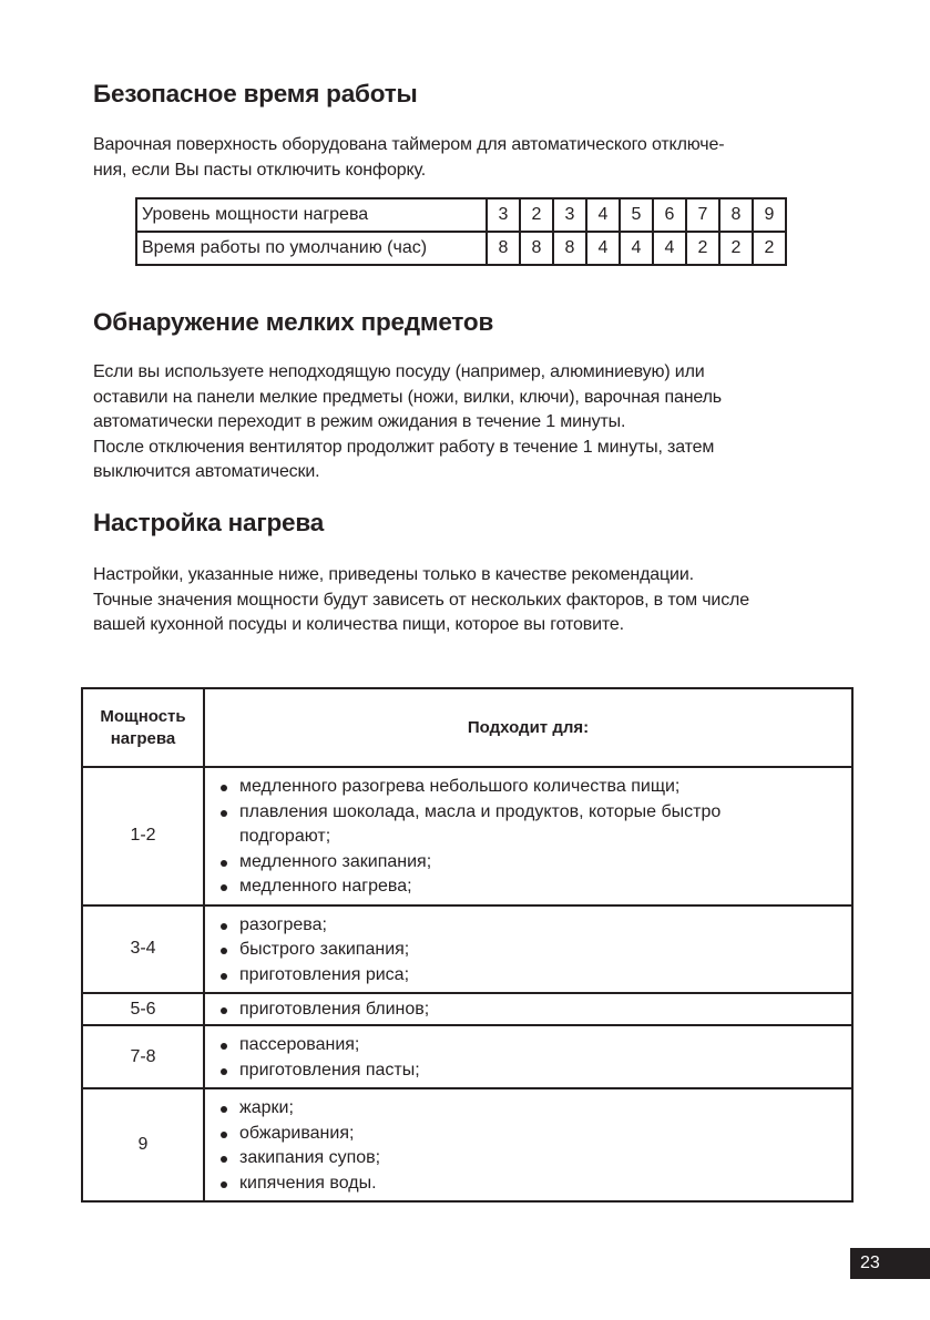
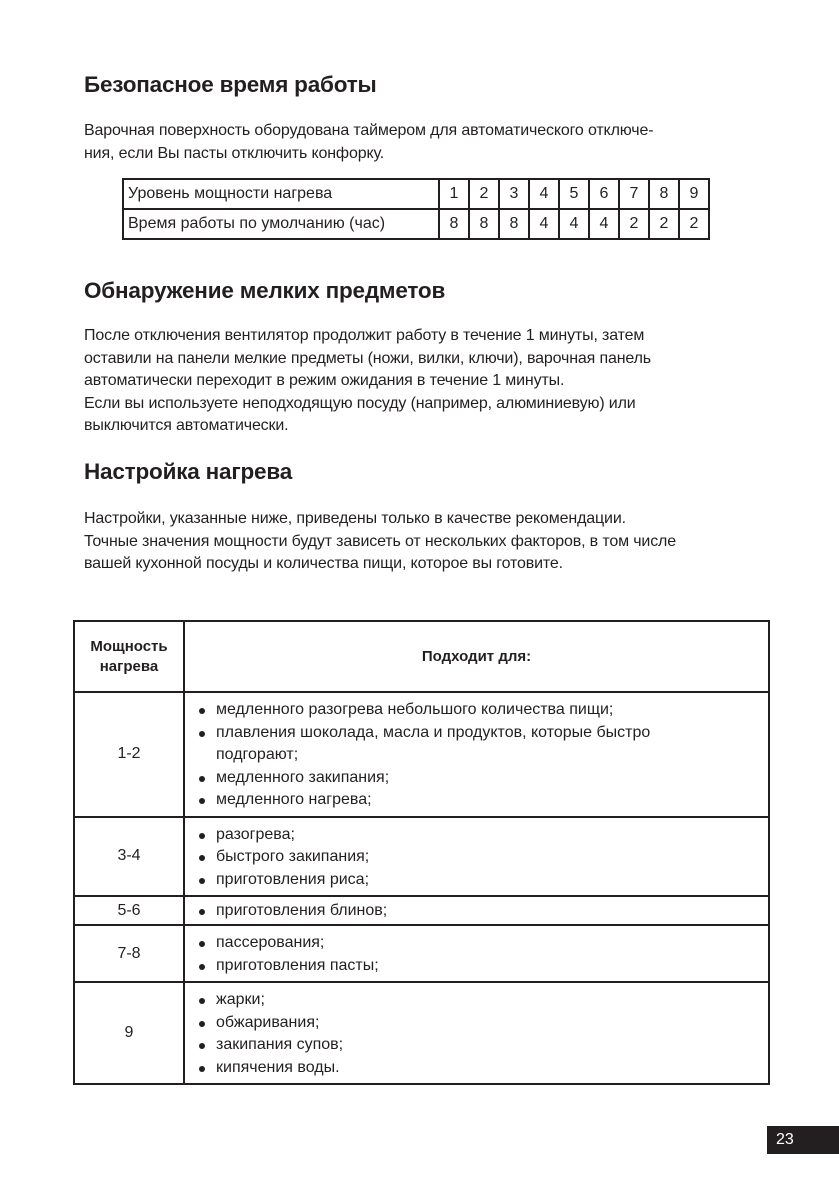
  Безопасное время работы
  Варочная поверхность оборудована таймером для автоматического отключе-
  ния, если Вы пасты отключить конфорку.
- Уровень мощности нагрева	3	2	3	4	5	6	7	8	9
+ Уровень мощности нагрева	1	2	3	4	5	6	7	8	9
  Время работы по умолчанию (час)	8	8	8	4	4	4	2	2	2
  Обнаружение мелких предметов
- Если вы используете неподходящую посуду (например, алюминиевую) или
+ После отключения вентилятор продолжит работу в течение 1 минуты, затем
  оставили на панели мелкие предметы (ножи, вилки, ключи), варочная панель
  автоматически переходит в режим ожидания в течение 1 минуты.
- После отключения вентилятор продолжит работу в течение 1 минуты, затем
+ Если вы используете неподходящую посуду (например, алюминиевую) или
  выключится автоматически.
  Настройка нагрева
  Настройки, указанные ниже, приведены только в качестве рекомендации.
  Точные значения мощности будут зависеть от нескольких факторов, в том числе
  вашей кухонной посуды и количества пищи, которое вы готовите.
  Мощность нагрева	Подходит для:
  1-2	медленного разогрева небольшого количества пищи; плавления шоколада, масла и продуктов, которые быстроподгорают; медленного закипания; медленного нагрева;
  3-4	разогрева; быстрого закипания; приготовления риса;
  5-6	приготовления блинов;
  7-8	пассерования; приготовления пасты;
  9	жарки; обжаривания; закипания супов; кипячения воды.
  23
